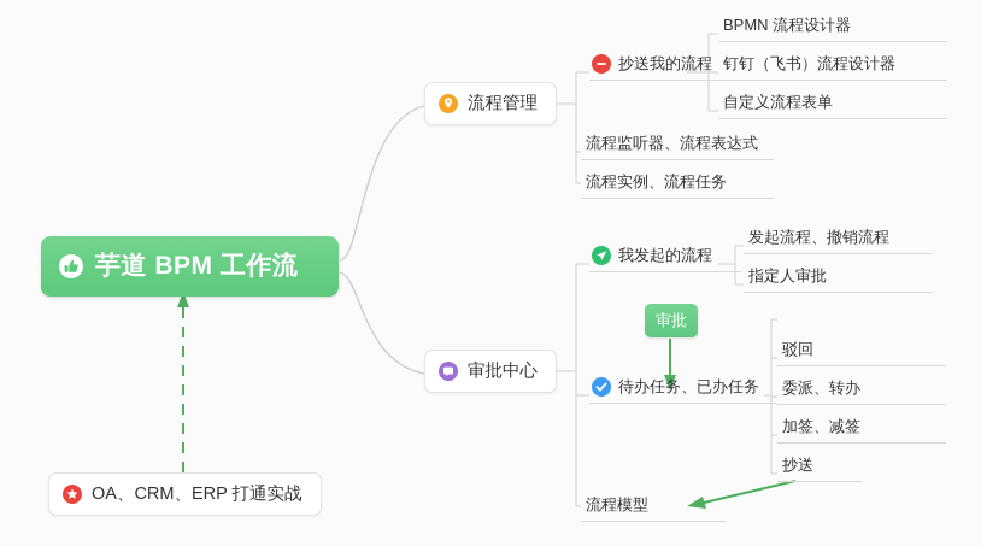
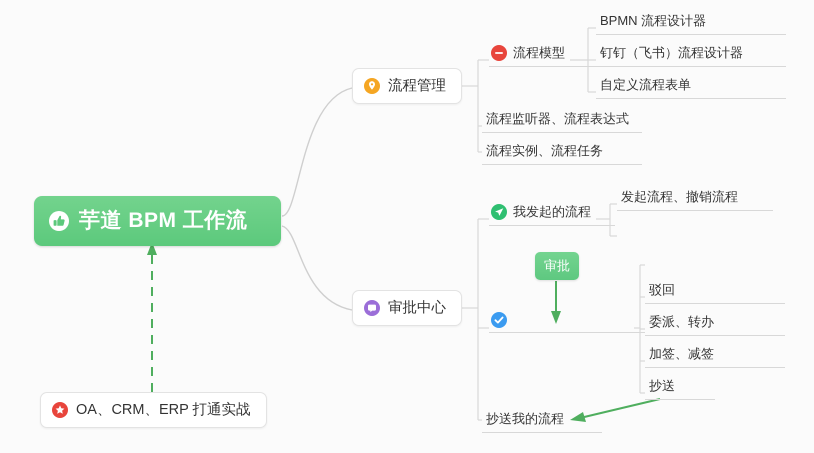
  芋道 BPM 工作流
  流程管理
- 抄送我的流程
+ 流程模型
  BPMN 流程设计器
  钉钉（飞书）流程设计器
  自定义流程表单
  流程监听器、流程表达式
  流程实例、流程任务
  审批中心
  我发起的流程
  发起流程、撤销流程
- 指定人审批
- 待办任务、已办任务
  驳回
  委派、转办
  加签、减签
  抄送
- 流程模型
+ 抄送我的流程
  审批
  OA、CRM、ERP 打通实战
